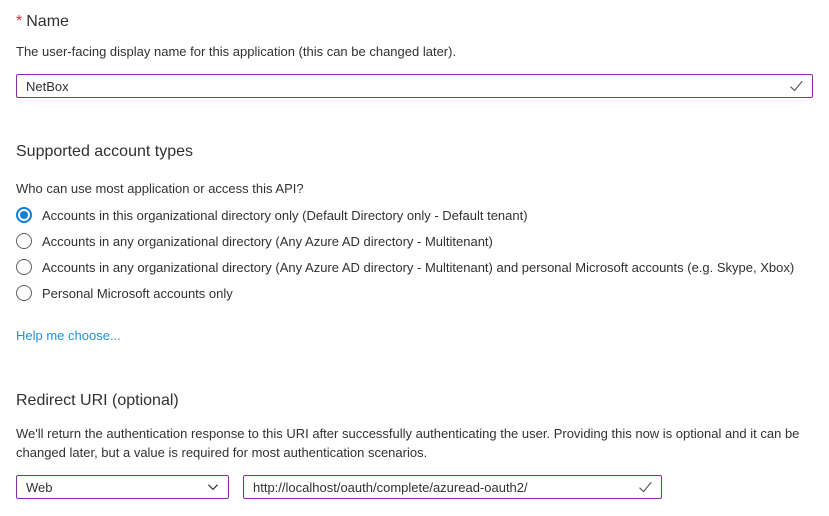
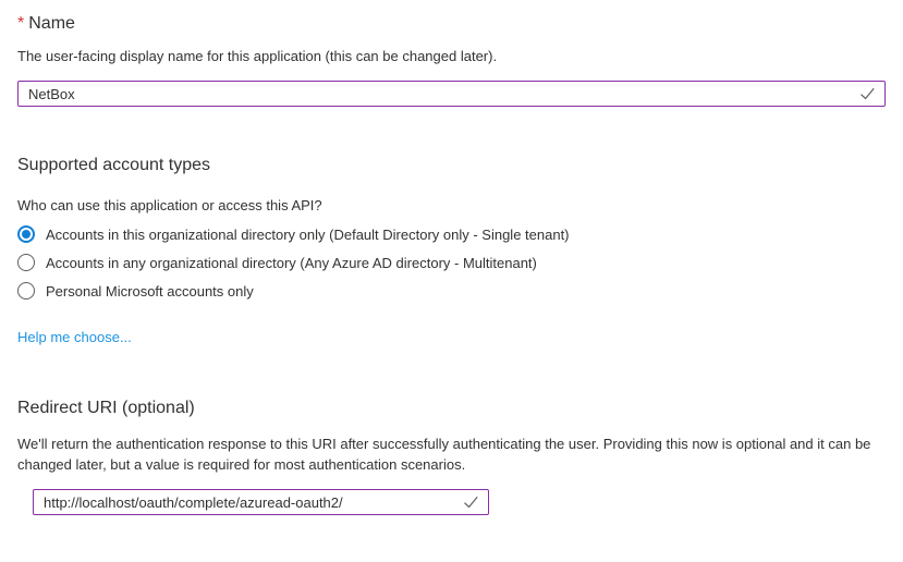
  * Name
  The user-facing display name for this application (this can be changed later).
  NetBox
  Supported account types
- Who can use most application or access this API?
+ Who can use this application or access this API?
- Accounts in this organizational directory only (Default Directory only - Default tenant)
+ Accounts in this organizational directory only (Default Directory only - Single tenant)
  Accounts in any organizational directory (Any Azure AD directory - Multitenant)
- Accounts in any organizational directory (Any Azure AD directory - Multitenant) and personal Microsoft accounts (e.g. Skype, Xbox)
  Personal Microsoft accounts only
  Help me choose...
  Redirect URI (optional)
  We'll return the authentication response to this URI after successfully authenticating the user. Providing this now is optional and it can be changed later, but a value is required for most authentication scenarios.
- Web
  http://localhost/oauth/complete/azuread-oauth2/
